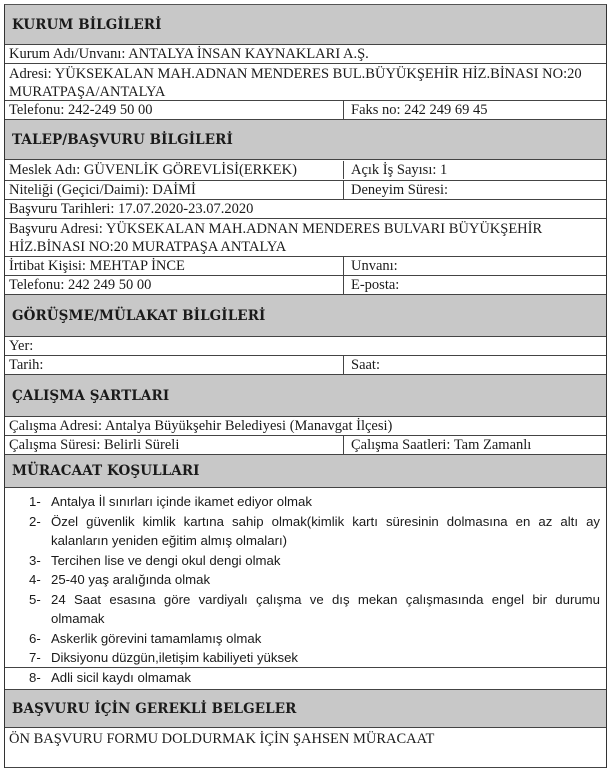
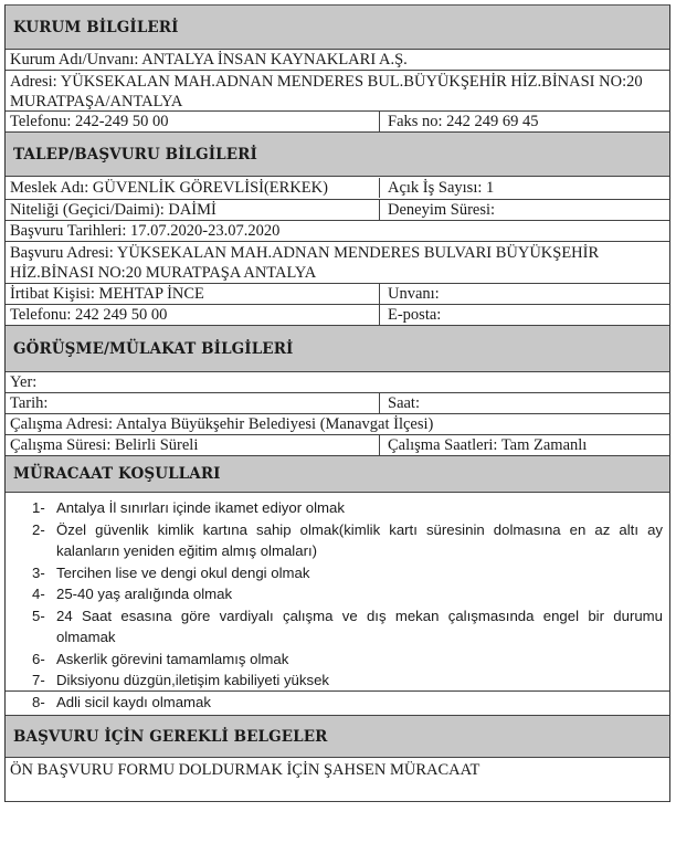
  KURUM BİLGİLERİ
  Kurum Adı/Unvanı: ANTALYA İNSAN KAYNAKLARI A.Ş.
  Adresi: YÜKSEKALAN MAH.ADNAN MENDERES BUL.BÜYÜKŞEHİR HİZ.BİNASI NO:20 MURATPAŞA/ANTALYA
  Telefonu: 242-249 50 00
  Faks no: 242 249 69 45
  TALEP/BAŞVURU BİLGİLERİ
  Meslek Adı: GÜVENLİK GÖREVLİSİ(ERKEK)
  Açık İş Sayısı: 1
  Niteliği (Geçici/Daimi): DAİMİ
  Deneyim Süresi:
  Başvuru Tarihleri: 17.07.2020-23.07.2020
  Başvuru Adresi: YÜKSEKALAN MAH.ADNAN MENDERES BULVARI BÜYÜKŞEHİR HİZ.BİNASI NO:20 MURATPAŞA ANTALYA
  İrtibat Kişisi: MEHTAP İNCE
  Unvanı:
  Telefonu: 242 249 50 00
  E-posta:
  GÖRÜŞME/MÜLAKAT BİLGİLERİ
  Yer:
  Tarih:
  Saat:
- ÇALIŞMA ŞARTLARI
  Çalışma Adresi: Antalya Büyükşehir Belediyesi (Manavgat İlçesi)
  Çalışma Süresi: Belirli Süreli
  Çalışma Saatleri: Tam Zamanlı
  MÜRACAAT KOŞULLARI
  1-
  Antalya İl sınırları içinde ikamet ediyor olmak
  2-
  Özel güvenlik kimlik kartına sahip olmak(kimlik kartı süresinin dolmasına en az altı ay kalanların yeniden eğitim almış olmaları)
  3-
  Tercihen lise ve dengi okul dengi olmak
  4-
  25-40 yaş aralığında olmak
  5-
  24 Saat esasına göre vardiyalı çalışma ve dış mekan çalışmasında engel bir durumu olmamak
  6-
  Askerlik görevini tamamlamış olmak
  7-
  Diksiyonu düzgün,iletişim kabiliyeti yüksek
  8-
  Adli sicil kaydı olmamak
  BAŞVURU İÇİN GEREKLİ BELGELER
  ÖN BAŞVURU FORMU DOLDURMAK İÇİN ŞAHSEN MÜRACAAT
